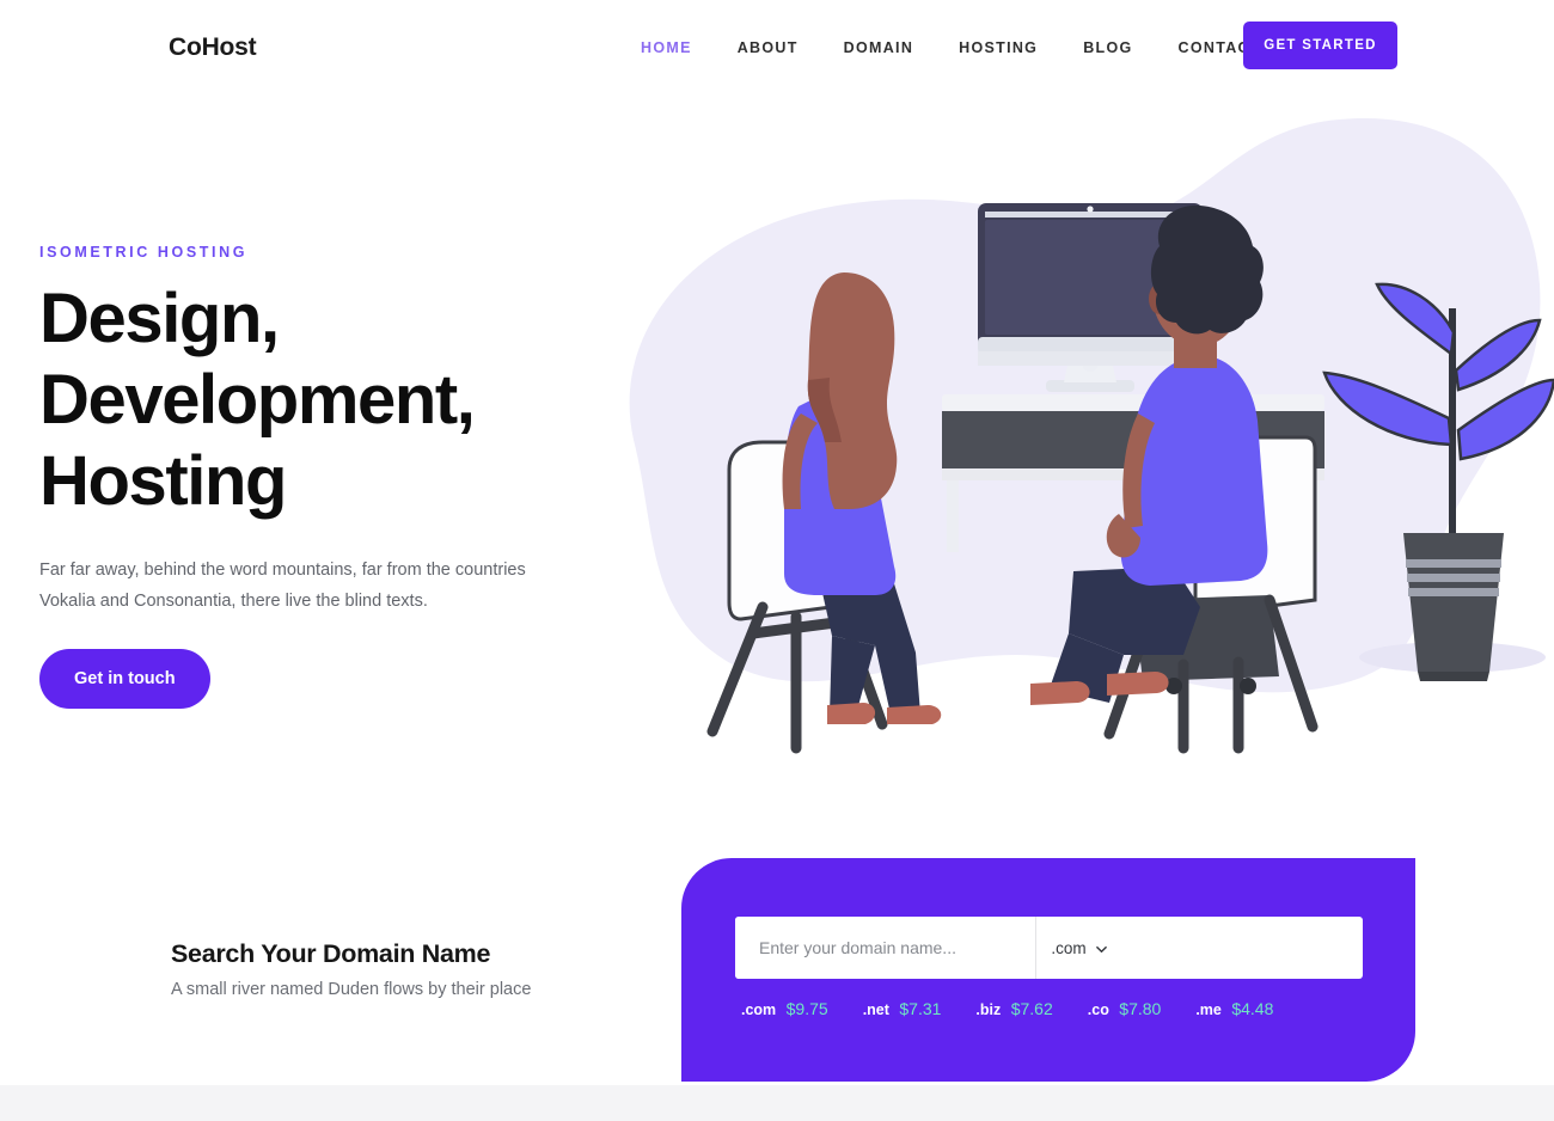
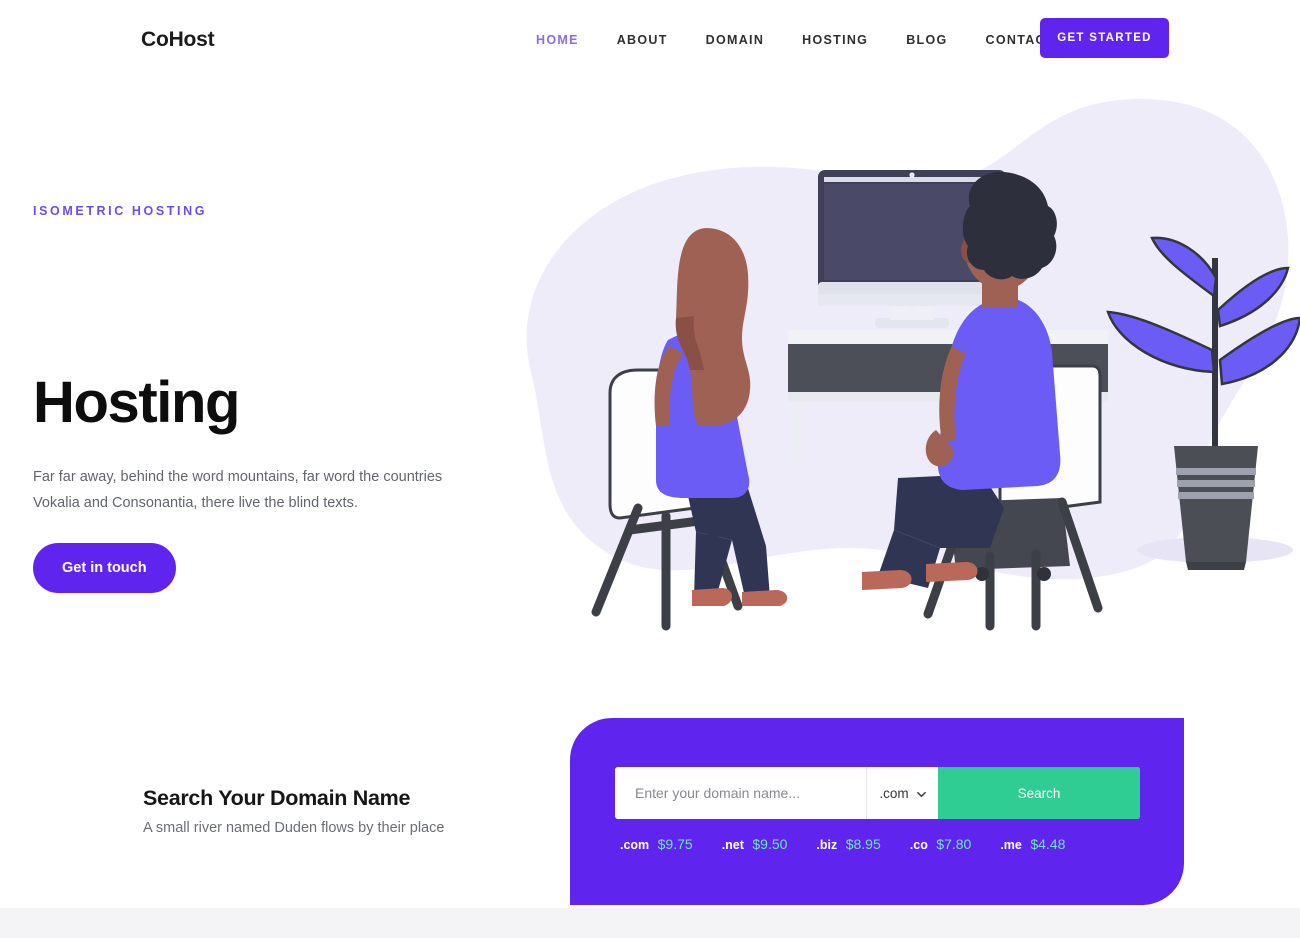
  CoHost
  HOME
  ABOUT
  DOMAIN
  HOSTING
  BLOG
  CONTA
  GET STARTED
  ISOMETRIC HOSTING
- Design,
- Development,
  Hosting
- Far far away, behind the word mountains, far from the countries Vokalia and Consonantia, there live the blind texts.
+ Far far away, behind the word mountains, far word the countries Vokalia and Consonantia, there live the blind texts.
  Get in touch
  Search Your Domain Name
  A small river named Duden flows by their place
  Enter your domain name...
  .com
+ Search
  .com $9.75
- .net $7.31
+ .net $9.50
- .biz $7.62
+ .biz $8.95
  .co $7.80
  .me $4.48
